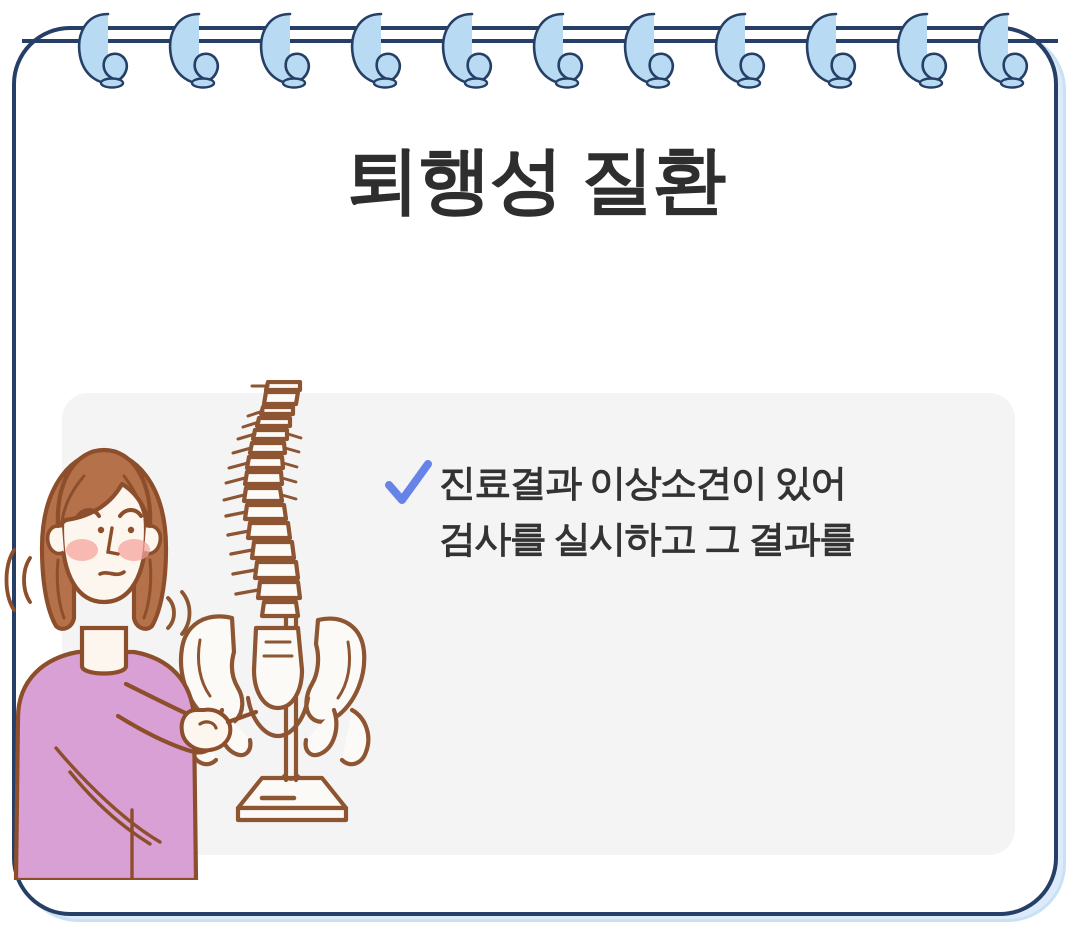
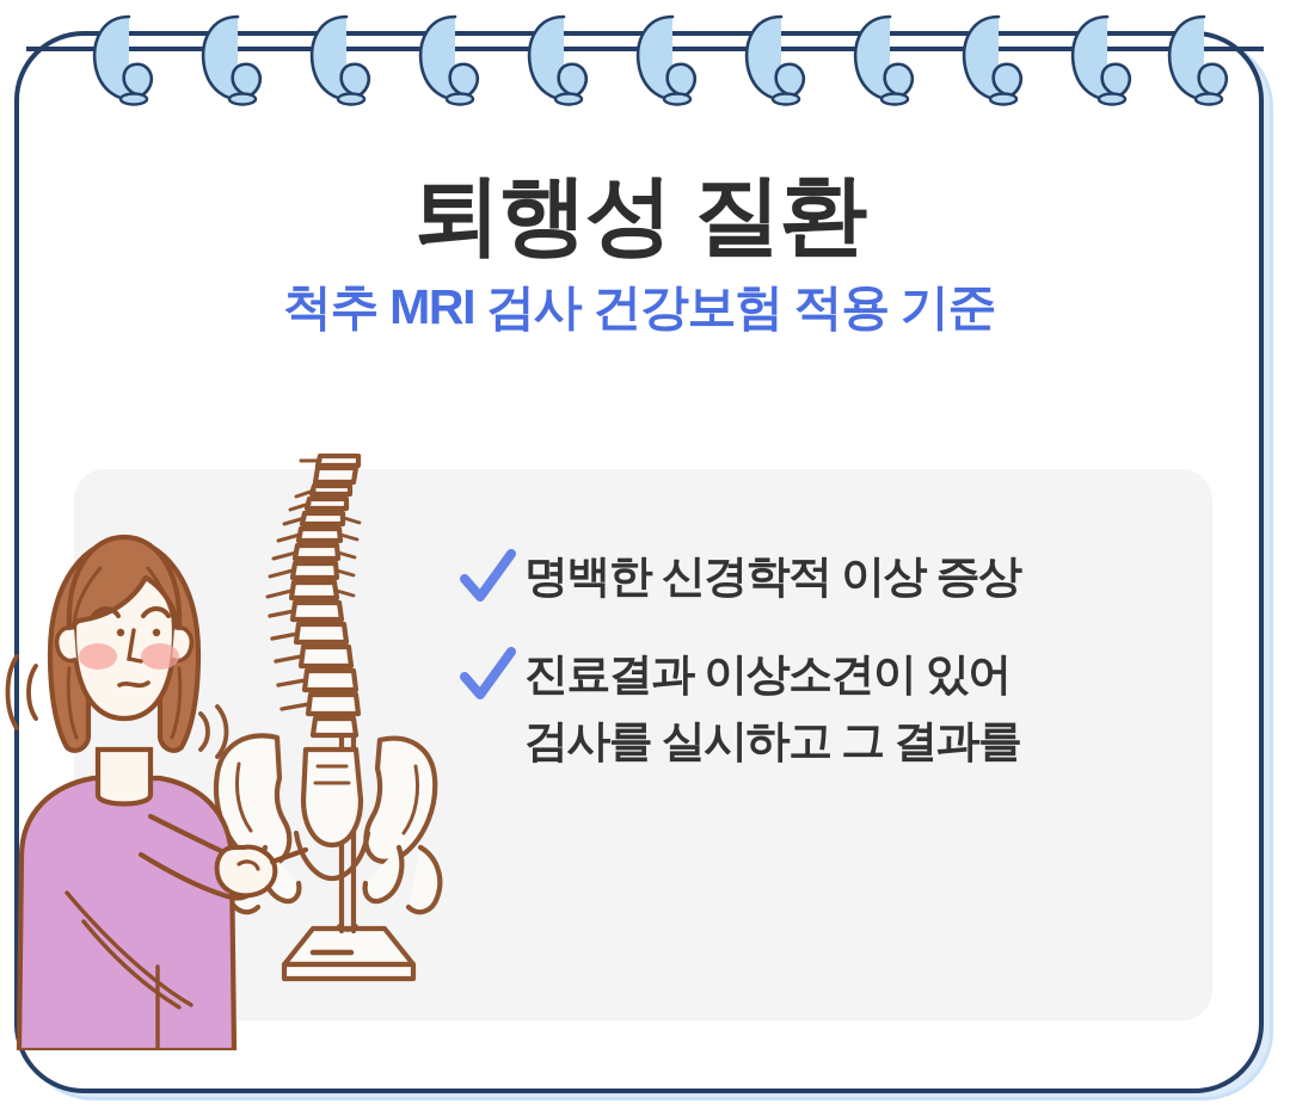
  퇴행성 질환
+ 척추 MRI 검사 건강보험 적용 기준
+ 명백한 신경학적 이상 증상
  진료결과 이상소견이 있어
  검사를 실시하고 그 결과를
